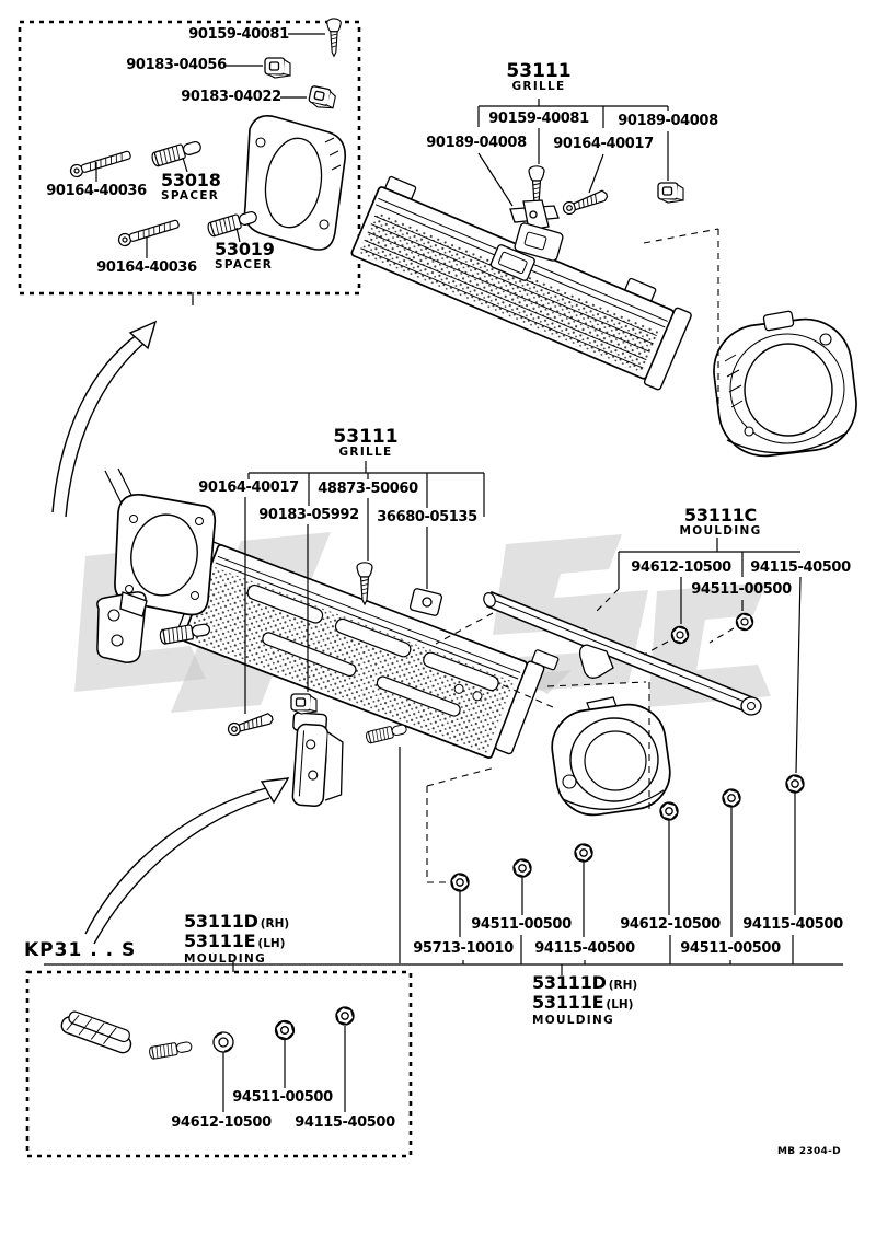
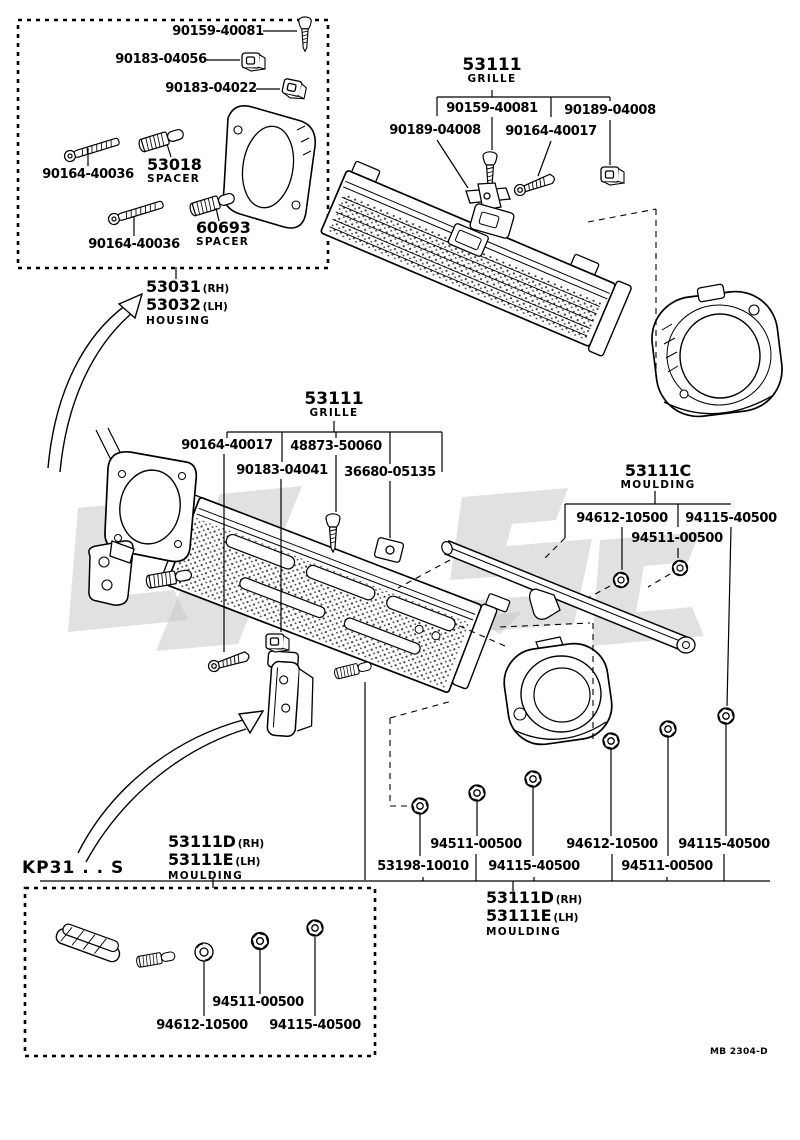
  90159-40081
  90183-04056
  90183-04022
  90164-40036
  53018
  SPACER
- 53019
+ 60693
  SPACER
  90164-40036
+ 53031 (RH)
+ 53032 (LH)
+ HOUSING
  53111
  GRILLE
  90159-40081
  90189-04008
  90189-04008
  90164-40017
  53111
  GRILLE
  90164-40017
  48873-50060
- 90183-05992
+ 90183-04041
  36680-05135
  53111C
  MOULDING
  94612-10500
  94115-40500
  94511-00500
  94511-00500
  94612-10500
  94115-40500
- 95713-10010
+ 53198-10010
  94115-40500
  94511-00500
  53111D (RH)
  53111E (LH)
  MOULDING
  53111D (RH)
  53111E (LH)
  MOULDING
  KP31 . . S
  94511-00500
  94612-10500
  94115-40500
  MB 2304-D
